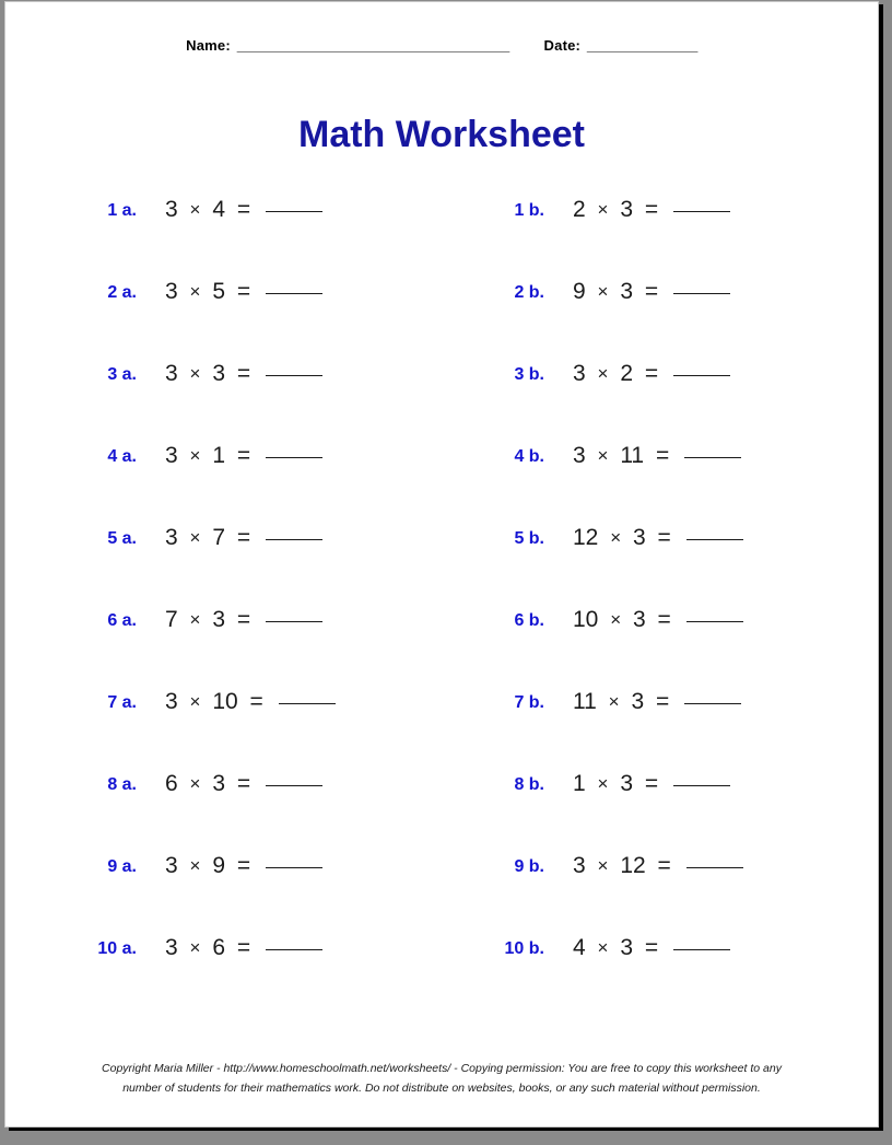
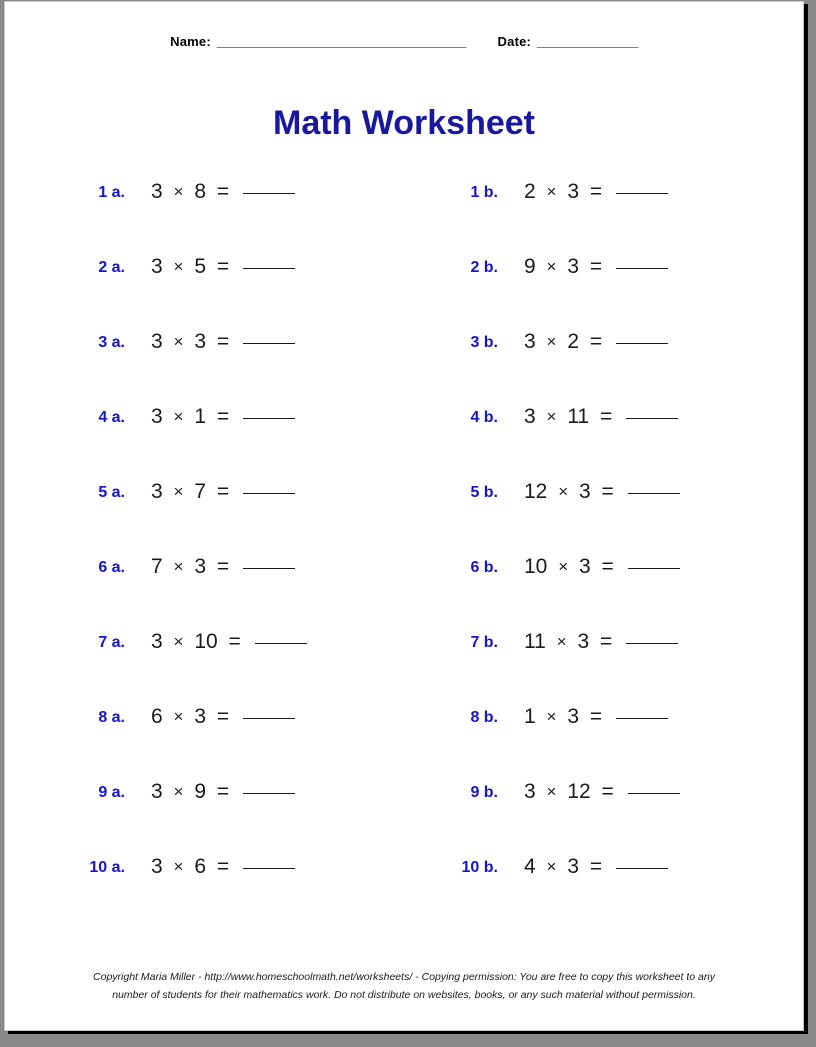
  Name: _____________________________________ Date: _______________
  Math Worksheet
  1 a.
- 3 × 4 =
+ 3 × 8 =
  1 b.
  2 × 3 =
  2 a.
  3 × 5 =
  2 b.
  9 × 3 =
  3 a.
  3 × 3 =
  3 b.
  3 × 2 =
  4 a.
  3 × 1 =
  4 b.
  3 × 11 =
  5 a.
  3 × 7 =
  5 b.
  12 × 3 =
  6 a.
  7 × 3 =
  6 b.
  10 × 3 =
  7 a.
  3 × 10 =
  7 b.
  11 × 3 =
  8 a.
  6 × 3 =
  8 b.
  1 × 3 =
  9 a.
  3 × 9 =
  9 b.
  3 × 12 =
  10 a.
  3 × 6 =
  10 b.
  4 × 3 =
  Copyright Maria Miller - http://www.homeschoolmath.net/worksheets/ - Copying permission: You are free to copy this worksheet to any
  number of students for their mathematics work. Do not distribute on websites, books, or any such material without permission.
